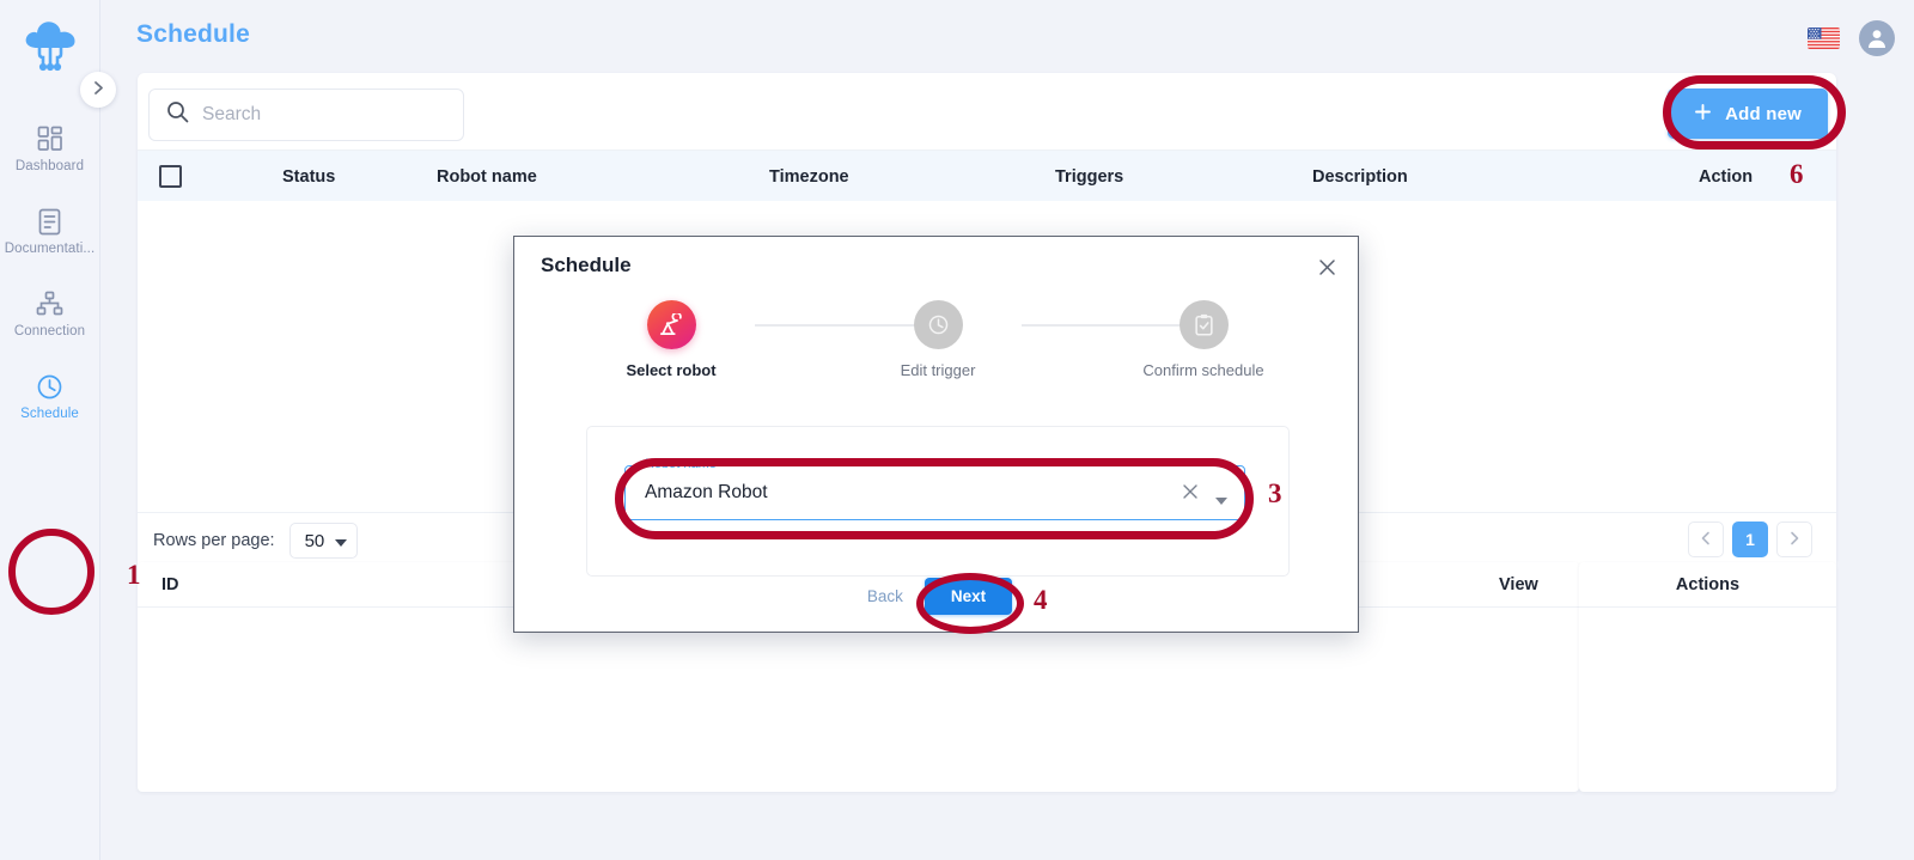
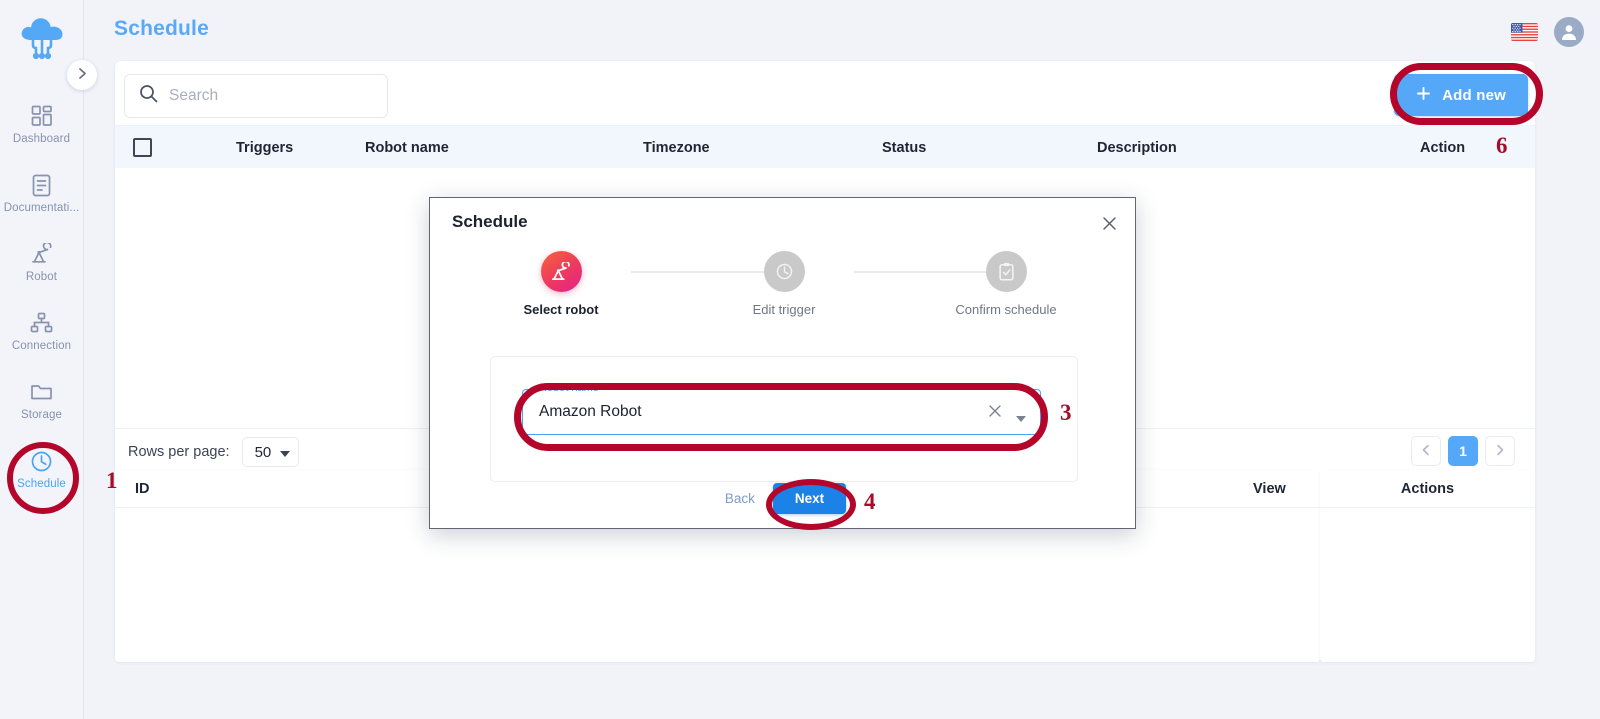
  Dashboard
  Documentati...
+ Robot
  Connection
+ Storage
  Schedule
  Schedule
  Search
  Add new
- Status
+ Triggers
  Robot name
  Timezone
- Triggers
+ Status
  Description
  Action
  Rows per page:
  50
  1
  ID
  View
  Actions
  Schedule
  Select robot
  Edit trigger
  Confirm schedule
  Robot name
  Amazon Robot
  Back
  Next
  1
  6
  3
  4
